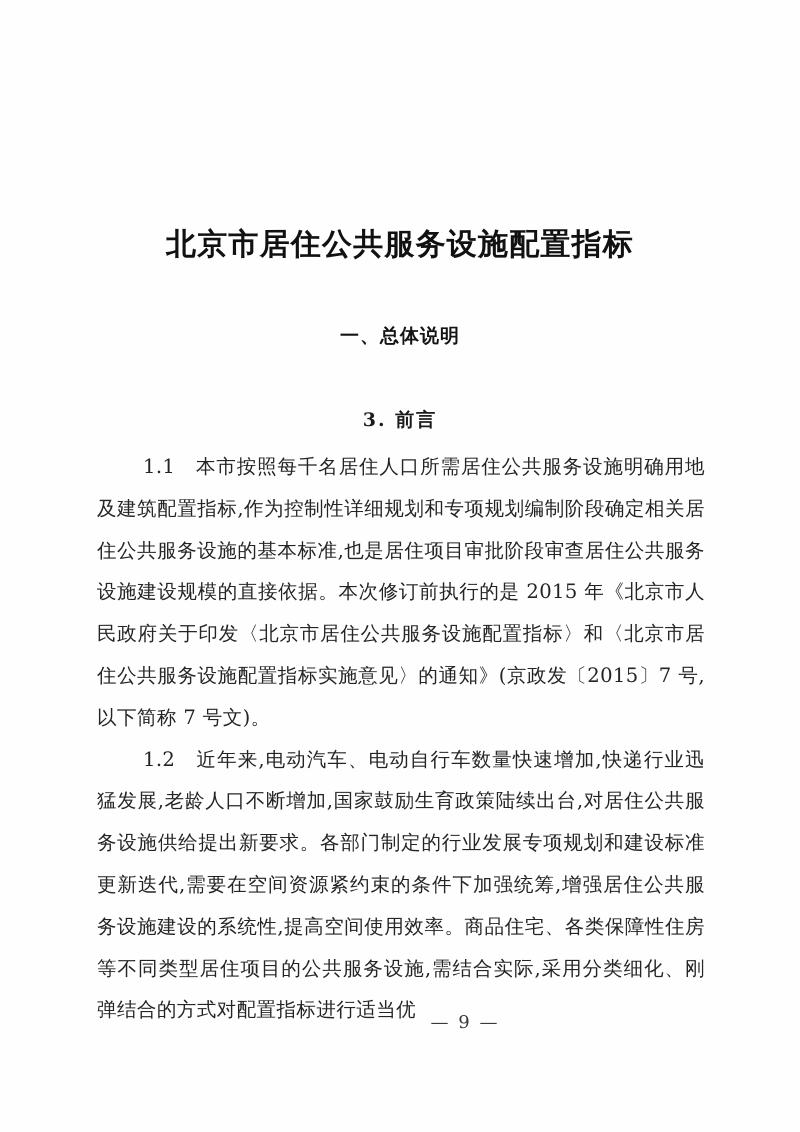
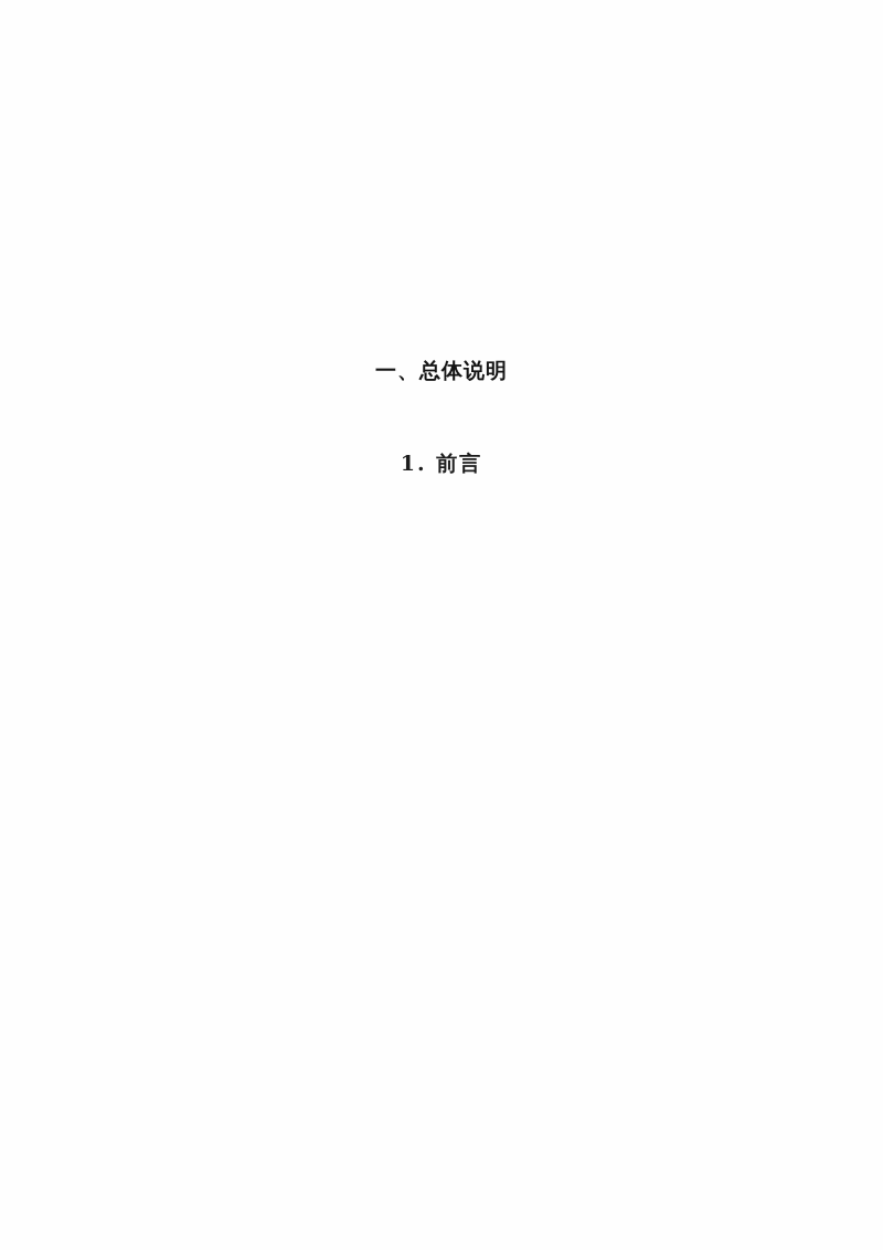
- 北京市居住公共服务设施配置指标
  一、总体说明
- 3. 前言
+ 1. 前言
- 1.1 本市按照每千名居住人口所需居住公共服务设施明确用地及建筑配置指标,作为控制性详细规划和专项规划编制阶段确定相关居住公共服务设施的基本标准,也是居住项目审批阶段审查居住公共服务设施建设规模的直接依据。本次修订前执行的是 2015 年《北京市人民政府关于印发〈北京市居住公共服务设施配置指标〉和〈北京市居住公共服务设施配置指标实施意见〉的通知》(京政发〔2015〕7 号,以下简称 7 号文)。
- 1.2 近年来,电动汽车、电动自行车数量快速增加,快递行业迅猛发展,老龄人口不断增加,国家鼓励生育政策陆续出台,对居住公共服务设施供给提出新要求。各部门制定的行业发展专项规划和建设标准更新迭代,需要在空间资源紧约束的条件下加强统筹,增强居住公共服务设施建设的系统性,提高空间使用效率。商品住宅、各类保障性住房等不同类型居住项目的公共服务设施,需结合实际,采用分类细化、刚弹结合的方式对配置指标进行适当优
- — 9 —
